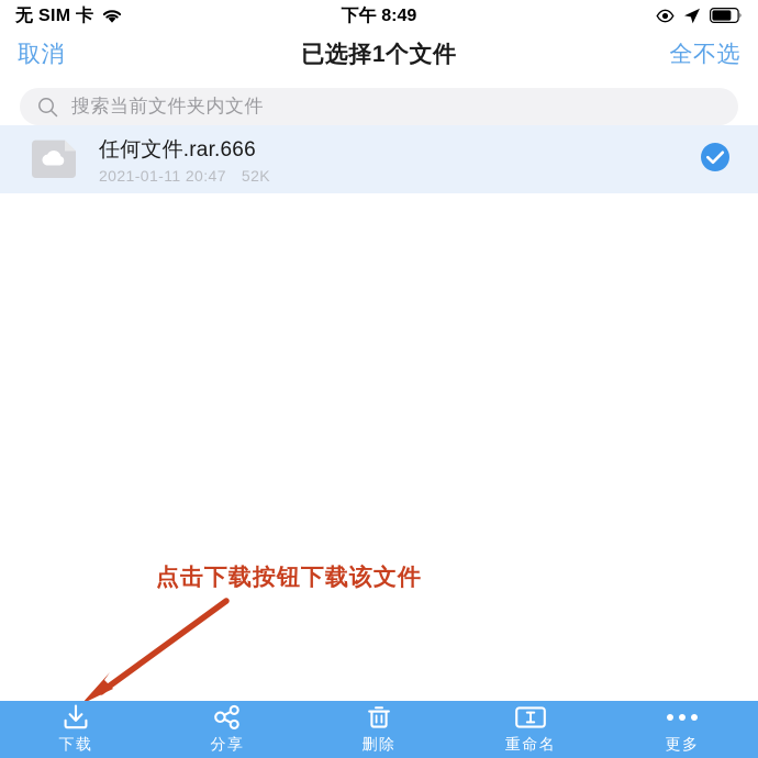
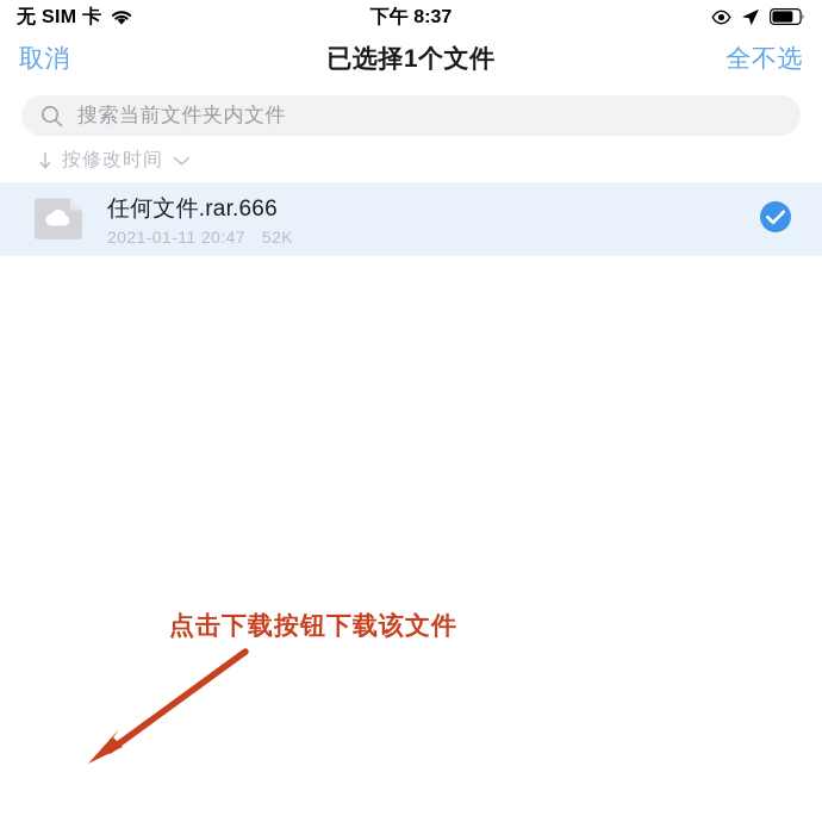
  无 SIM 卡
- 下午 8:49
+ 下午 8:37
  取消
  已选择1个文件
  全不选
  搜索当前文件夹内文件
+ 按修改时间
  任何文件.rar.666
  2021-01-11 20:47
  52K
- 下载
- 分享
- 删除
- 重命名
- 更多
  点击下载按钮下载该文件
